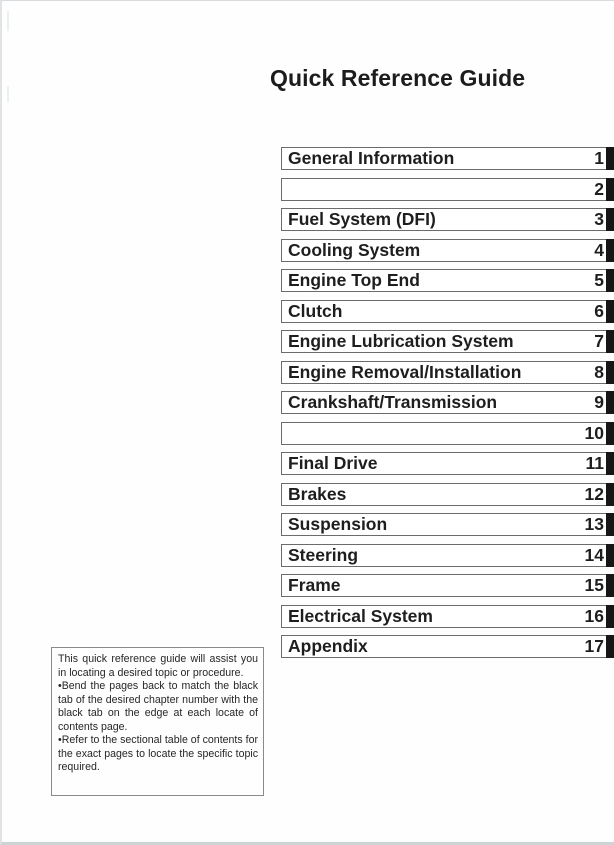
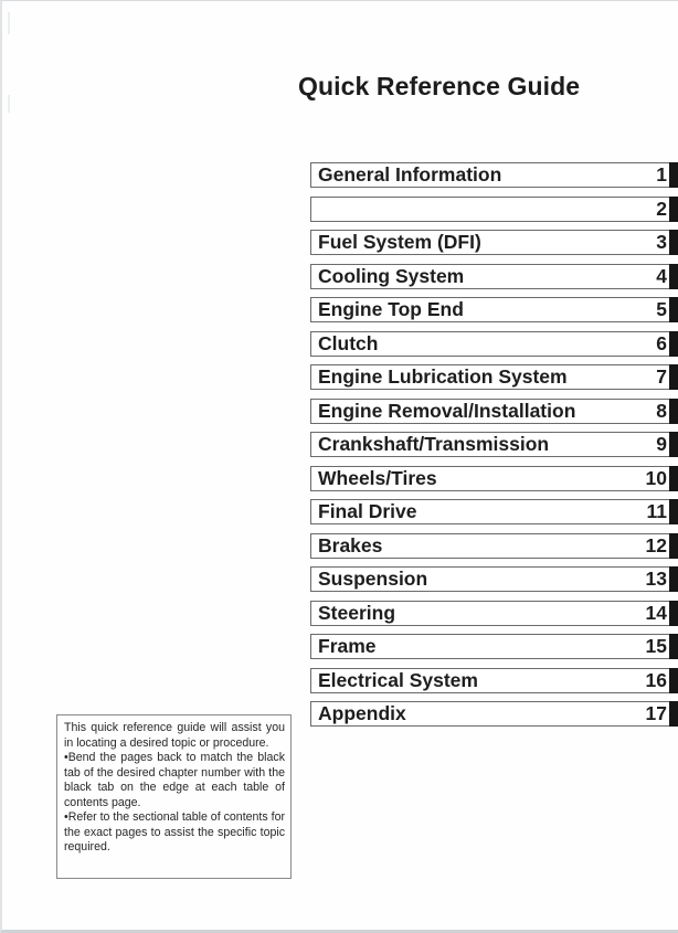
  Quick Reference Guide
  General Information
  1
  2
  Fuel System (DFI)
  3
  Cooling System
  4
  Engine Top End
  5
  Clutch
  6
  Engine Lubrication System
  7
  Engine Removal/Installation
  8
  Crankshaft/Transmission
  9
+ Wheels/Tires
  10
  Final Drive
  11
  Brakes
  12
  Suspension
  13
  Steering
  14
  Frame
  15
  Electrical System
  16
  Appendix
  17
  This quick reference guide will assist you in locating a desired topic or procedure.
- •Bend the pages back to match the black tab of the desired chapter number with the black tab on the edge at each locate of contents page.
+ •Bend the pages back to match the black tab of the desired chapter number with the black tab on the edge at each table of contents page.
- •Refer to the sectional table of contents for the exact pages to locate the specific topic required.
+ •Refer to the sectional table of contents for the exact pages to assist the specific topic required.
